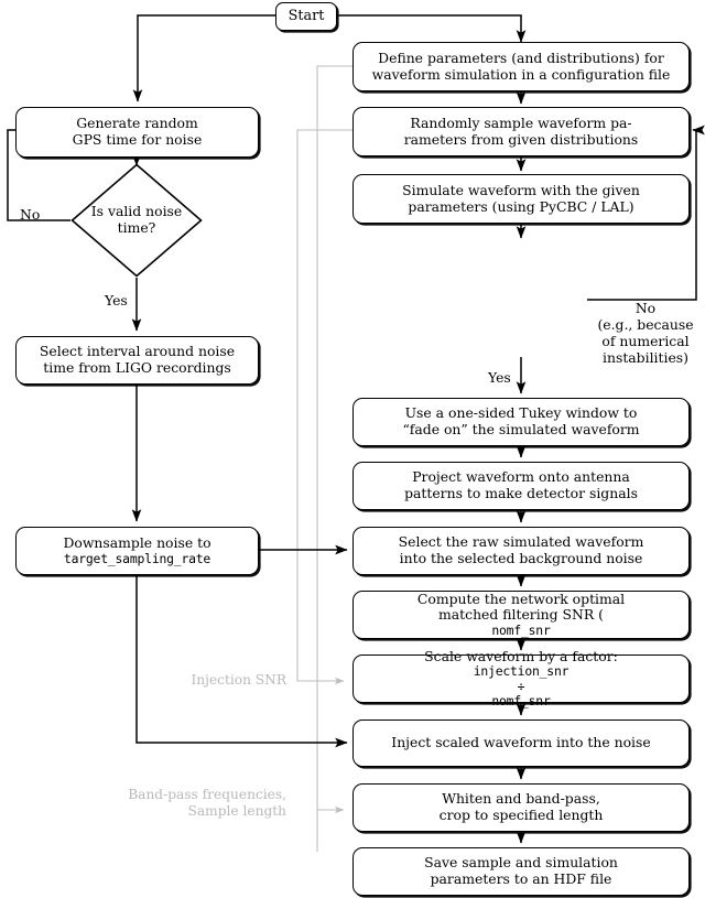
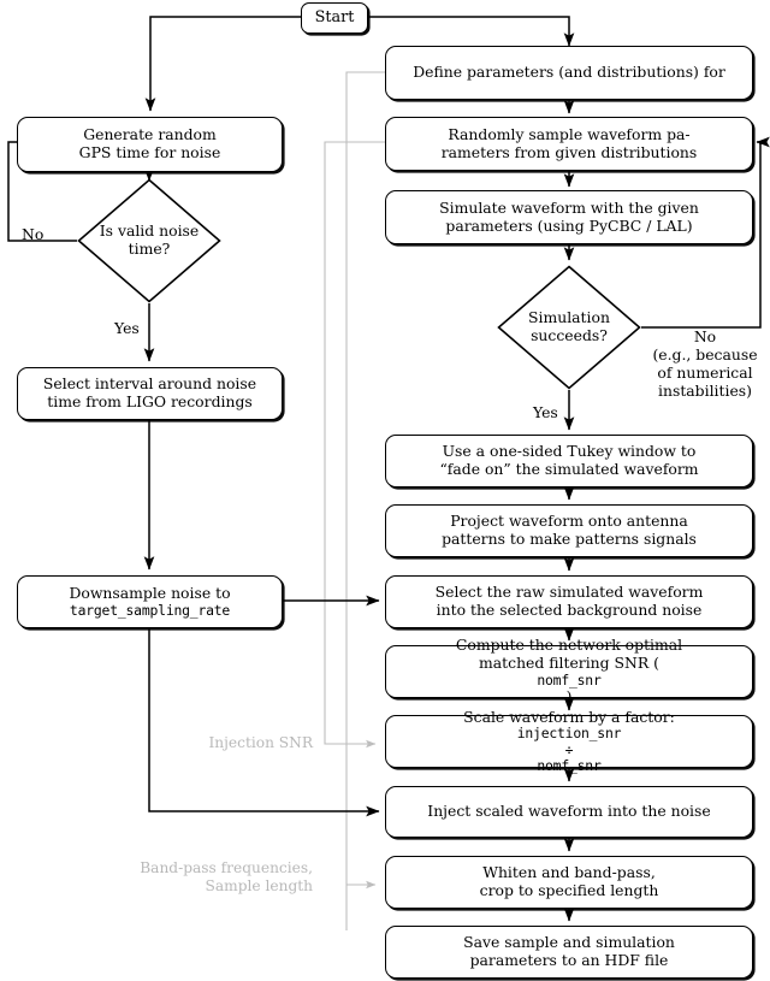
  Start
  Generate random
  GPS time for noise
  Is valid noise time?
  Select interval around noise
  time from LIGO recordings
  Downsample noise to
  target_sampling_rate
  Define parameters (and distributions) for
- waveform simulation in a configuration file
  Randomly sample waveform pa-
  rameters from given distributions
  Simulate waveform with the given
  parameters (using PyCBC / LAL)
+ Simulation succeeds?
  Use a one-sided Tukey window to
  “fade on” the simulated waveform
  Project waveform onto antenna
- patterns to make detector signals
+ patterns to make patterns signals
  Select the raw simulated waveform
  into the selected background noise
  Compute the network optimal
  matched filtering SNR (
  nomf_snr
+ )
  Scale waveform by a factor:
  injection_snr
  ÷
  nomf_snr
  Inject scaled waveform into the noise
  Whiten and band-pass,
  crop to specified length
  Save sample and simulation
  parameters to an HDF file
  No
  Yes
  Yes
  No
  (e.g., because
  of numerical
  instabilities)
  Injection SNR
  Band-pass frequencies,
  Sample length
